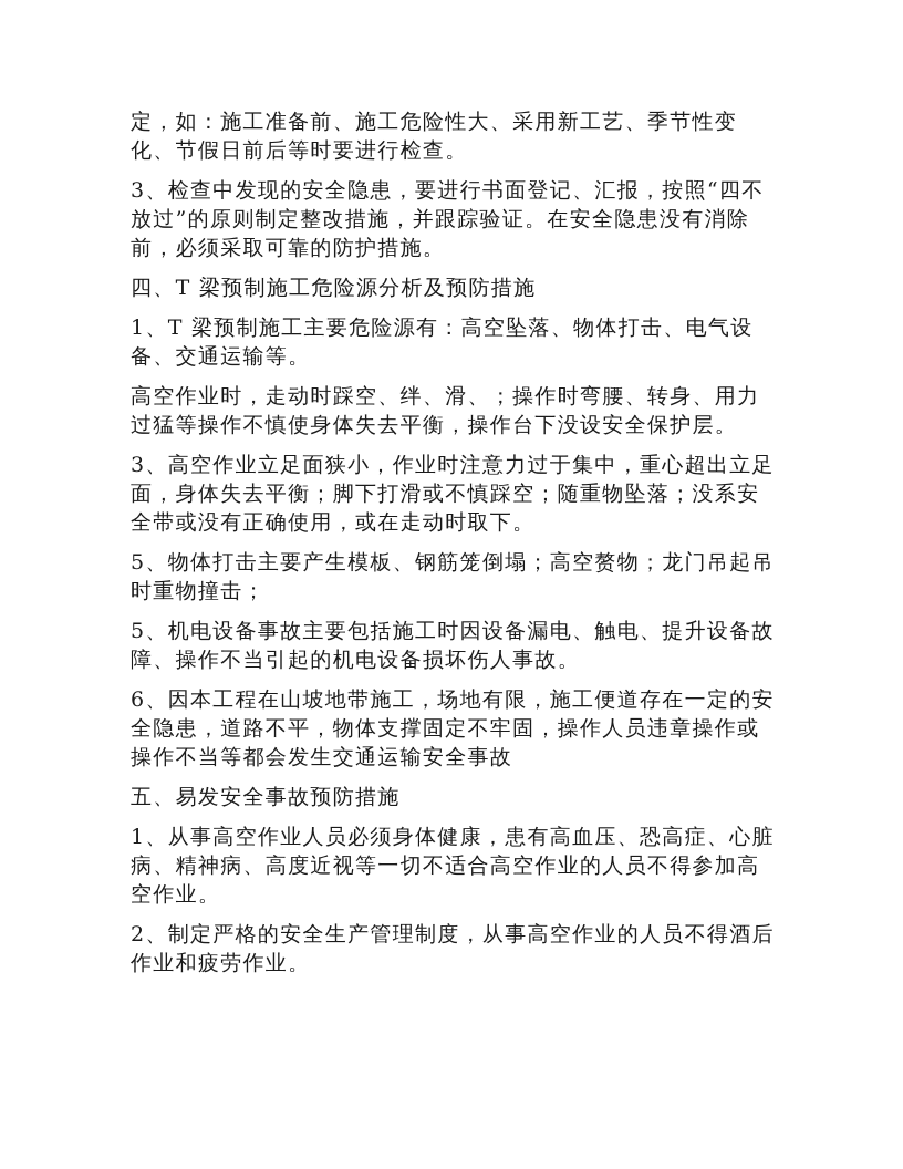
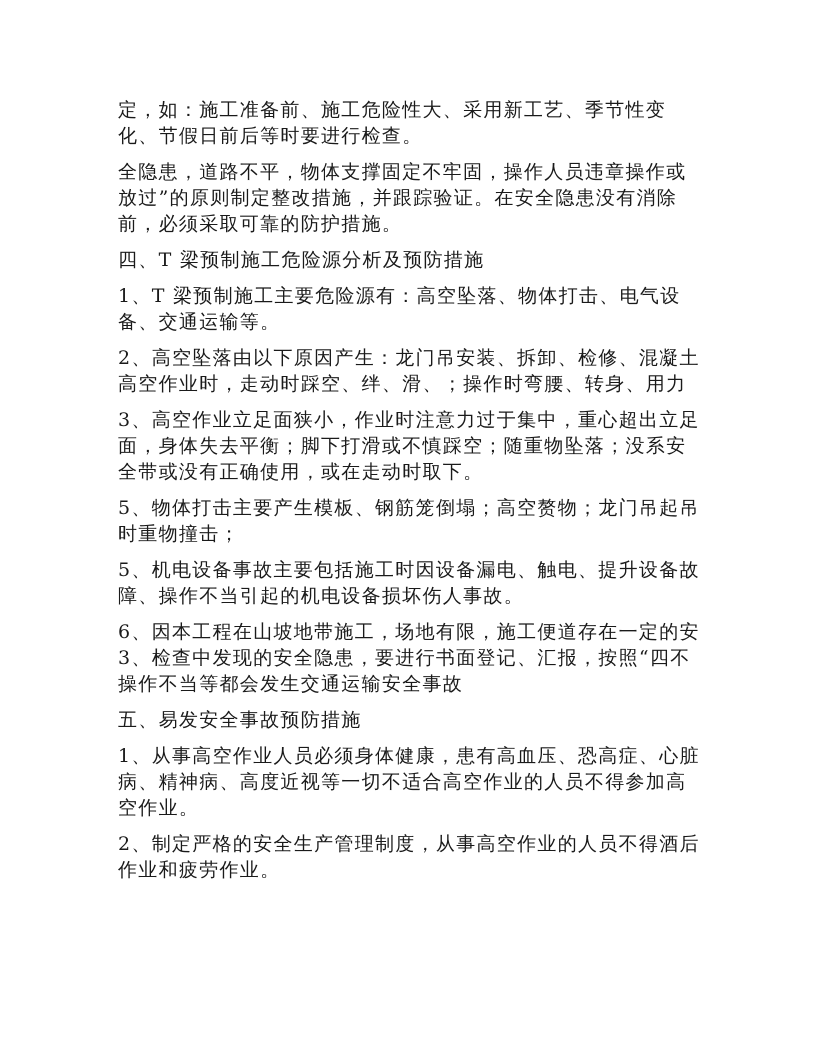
  定，如：施工准备前、施工危险性大、采用新工艺、季节性变
  化、节假日前后等时要进行检查。
- 3、检查中发现的安全隐患，要进行书面登记、汇报，按照“四不
+ 全隐患，道路不平，物体支撑固定不牢固，操作人员违章操作或
  放过”的原则制定整改措施，并跟踪验证。在安全隐患没有消除
  前，必须采取可靠的防护措施。
  四、T 梁预制施工危险源分析及预防措施
  1、T 梁预制施工主要危险源有：高空坠落、物体打击、电气设
  备、交通运输等。
+ 2、高空坠落由以下原因产生：龙门吊安装、拆卸、检修、混凝土
  高空作业时，走动时踩空、绊、滑、；操作时弯腰、转身、用力
- 过猛等操作不慎使身体失去平衡，操作台下没设安全保护层。
  3、高空作业立足面狭小，作业时注意力过于集中，重心超出立足
  面，身体失去平衡；脚下打滑或不慎踩空；随重物坠落；没系安
  全带或没有正确使用，或在走动时取下。
  5、物体打击主要产生模板、钢筋笼倒塌；高空赘物；龙门吊起吊
  时重物撞击；
  5、机电设备事故主要包括施工时因设备漏电、触电、提升设备故
  障、操作不当引起的机电设备损坏伤人事故。
  6、因本工程在山坡地带施工，场地有限，施工便道存在一定的安
- 全隐患，道路不平，物体支撑固定不牢固，操作人员违章操作或
+ 3、检查中发现的安全隐患，要进行书面登记、汇报，按照“四不
  操作不当等都会发生交通运输安全事故
  五、易发安全事故预防措施
  1、从事高空作业人员必须身体健康，患有高血压、恐高症、心脏
  病、精神病、高度近视等一切不适合高空作业的人员不得参加高
  空作业。
  2、制定严格的安全生产管理制度，从事高空作业的人员不得酒后
  作业和疲劳作业。
